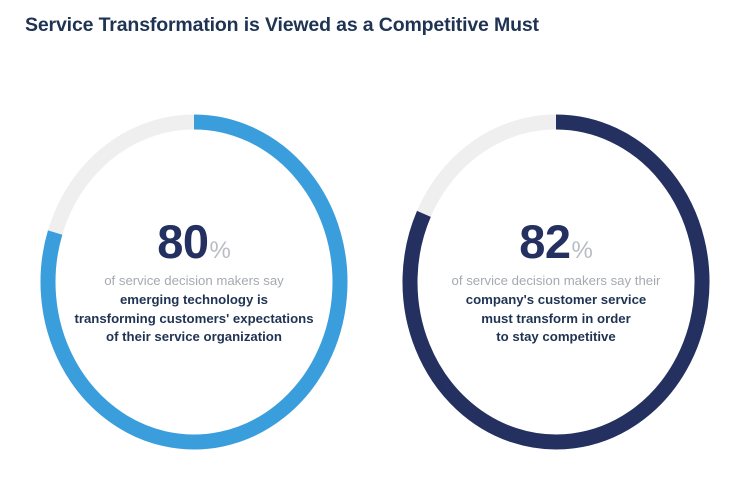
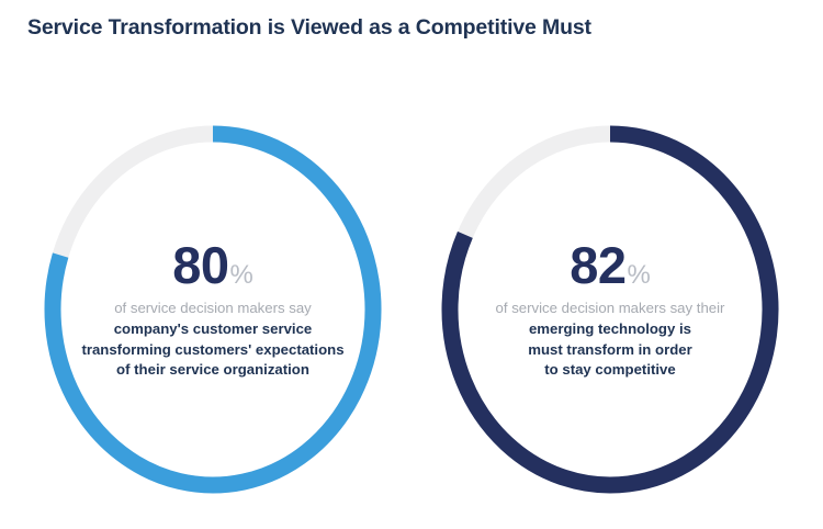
  Service Transformation is Viewed as a Competitive Must
  80%
  of service decision makers say
- emerging technology is
+ company's customer service
  transforming customers' expectations
  of their service organization
  82%
  of service decision makers say their
- company's customer service
+ emerging technology is
  must transform in order
  to stay competitive
